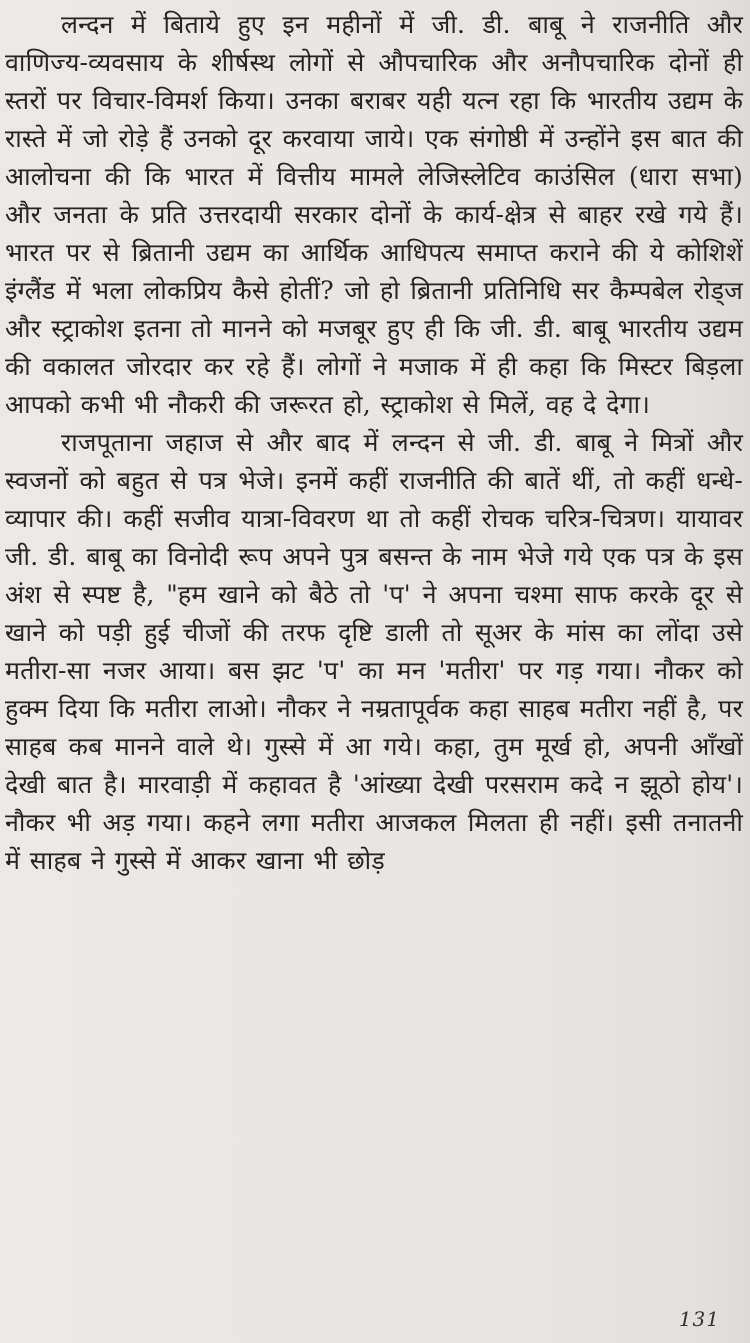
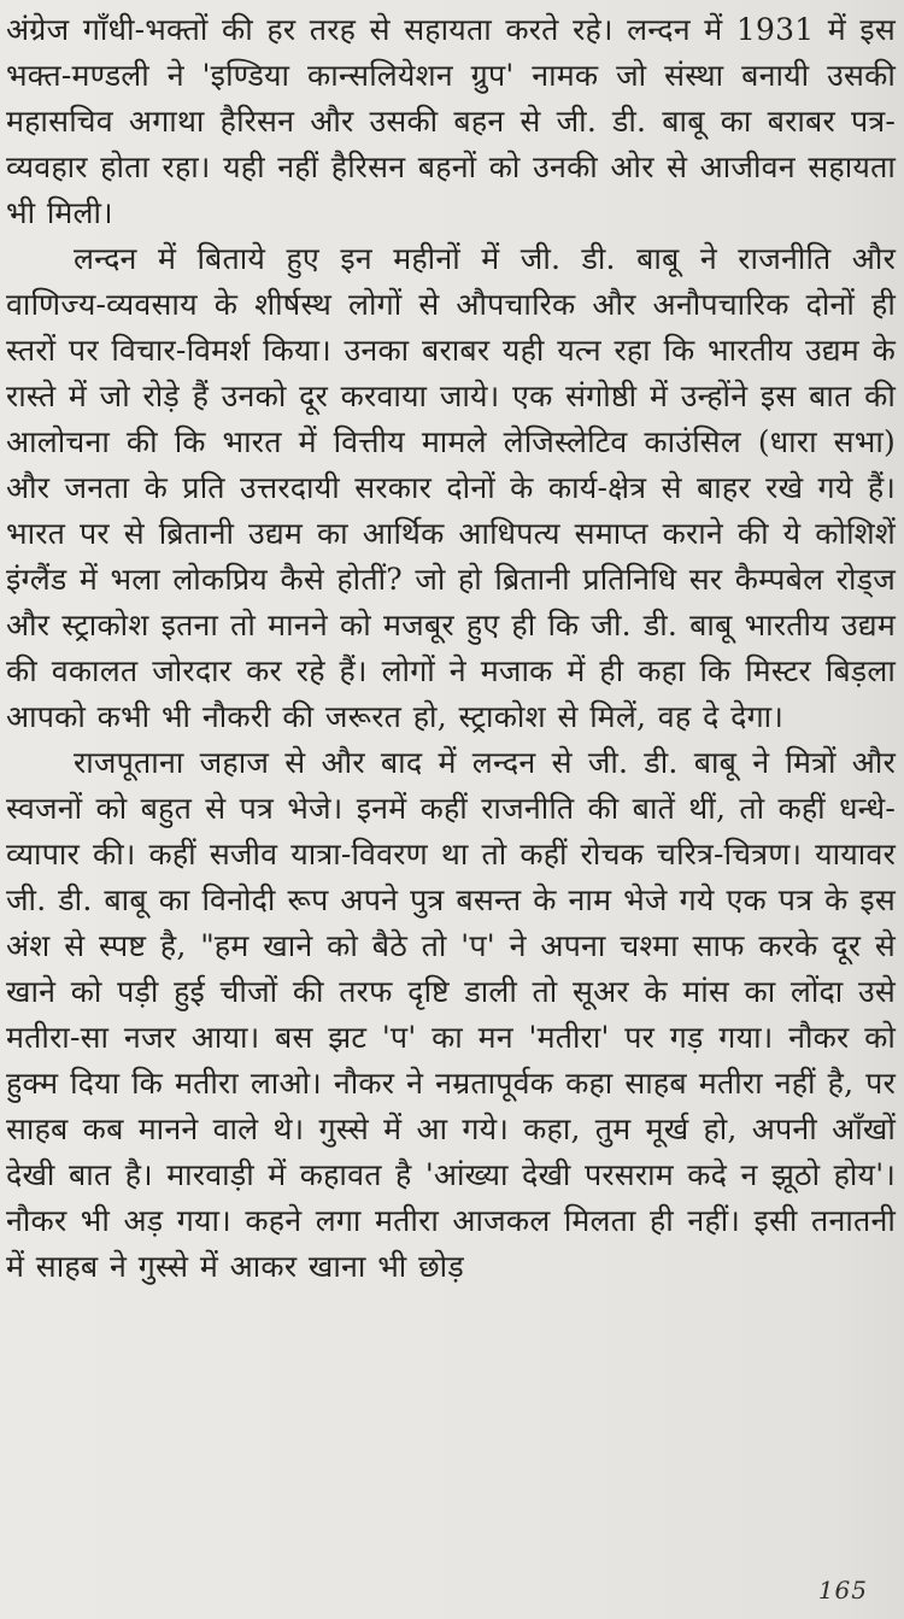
+ अंग्रेज गाँधी-भक्तों की हर तरह से सहायता करते रहे। लन्दन में 1931 में इस भक्त-मण्डली ने 'इण्डिया कान्सलियेशन ग्रुप' नामक जो संस्था बनायी उसकी महासचिव अगाथा हैरिसन और उसकी बहन से जी. डी. बाबू का बराबर पत्र-व्यवहार होता रहा। यही नहीं हैरिसन बहनों को उनकी ओर से आजीवन सहायता भी मिली।
  लन्दन में बिताये हुए इन महीनों में जी. डी. बाबू ने राजनीति और वाणिज्य-व्यवसाय के शीर्षस्थ लोगों से औपचारिक और अनौपचारिक दोनों ही स्तरों पर विचार-विमर्श किया। उनका बराबर यही यत्न रहा कि भारतीय उद्यम के रास्ते में जो रोड़े हैं उनको दूर करवाया जाये। एक संगोष्ठी में उन्होंने इस बात की आलोचना की कि भारत में वित्तीय मामले लेजिस्लेटिव काउंसिल (धारा सभा) और जनता के प्रति उत्तरदायी सरकार दोनों के कार्य-क्षेत्र से बाहर रखे गये हैं। भारत पर से ब्रितानी उद्यम का आर्थिक आधिपत्य समाप्त कराने की ये कोशिशें इंग्लैंड में भला लोकप्रिय कैसे होतीं? जो हो ब्रितानी प्रतिनिधि सर कैम्पबेल रोड्ज और स्ट्राकोश इतना तो मानने को मजबूर हुए ही कि जी. डी. बाबू भारतीय उद्यम की वकालत जोरदार कर रहे हैं। लोगों ने मजाक में ही कहा कि मिस्टर बिड़ला आपको कभी भी नौकरी की जरूरत हो, स्ट्राकोश से मिलें, वह दे देगा।
  राजपूताना जहाज से और बाद में लन्दन से जी. डी. बाबू ने मित्रों और स्वजनों को बहुत से पत्र भेजे। इनमें कहीं राजनीति की बातें थीं, तो कहीं धन्धे-व्यापार की। कहीं सजीव यात्रा-विवरण था तो कहीं रोचक चरित्र-चित्रण। यायावर जी. डी. बाबू का विनोदी रूप अपने पुत्र बसन्त के नाम भेजे गये एक पत्र के इस अंश से स्पष्ट है, "हम खाने को बैठे तो 'प' ने अपना चश्मा साफ करके दूर से खाने को पड़ी हुई चीजों की तरफ दृष्टि डाली तो सूअर के मांस का लोंदा उसे मतीरा-सा नजर आया। बस झट 'प' का मन 'मतीरा' पर गड़ गया। नौकर को हुक्म दिया कि मतीरा लाओ। नौकर ने नम्रतापूर्वक कहा साहब मतीरा नहीं है, पर साहब कब मानने वाले थे। गुस्से में आ गये। कहा, तुम मूर्ख हो, अपनी आँखों देखी बात है। मारवाड़ी में कहावत है 'आंख्या देखी परसराम कदे न झूठो होय'। नौकर भी अड़ गया। कहने लगा मतीरा आजकल मिलता ही नहीं। इसी तनातनी में साहब ने गुस्से में आकर खाना भी छोड़
- 131
+ 165
